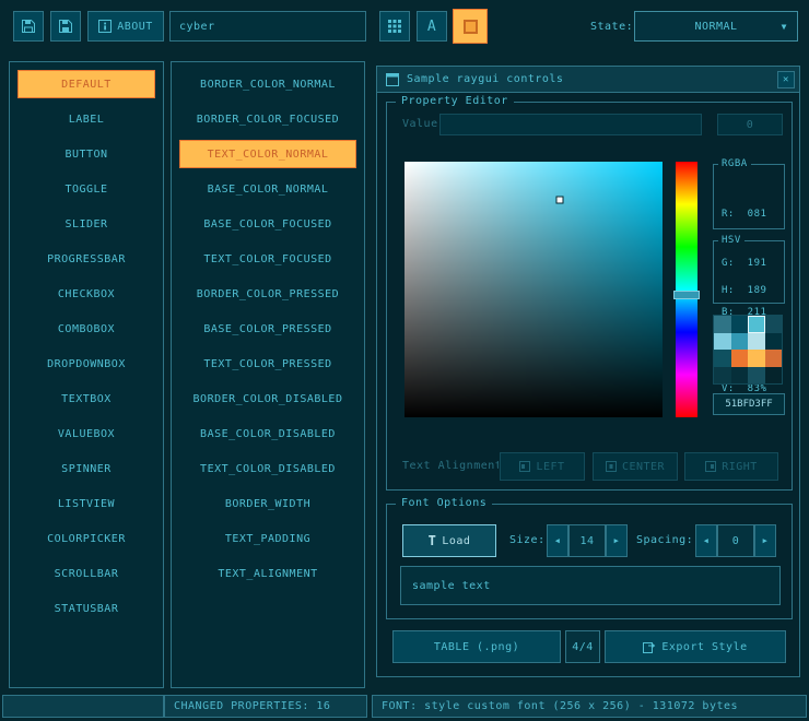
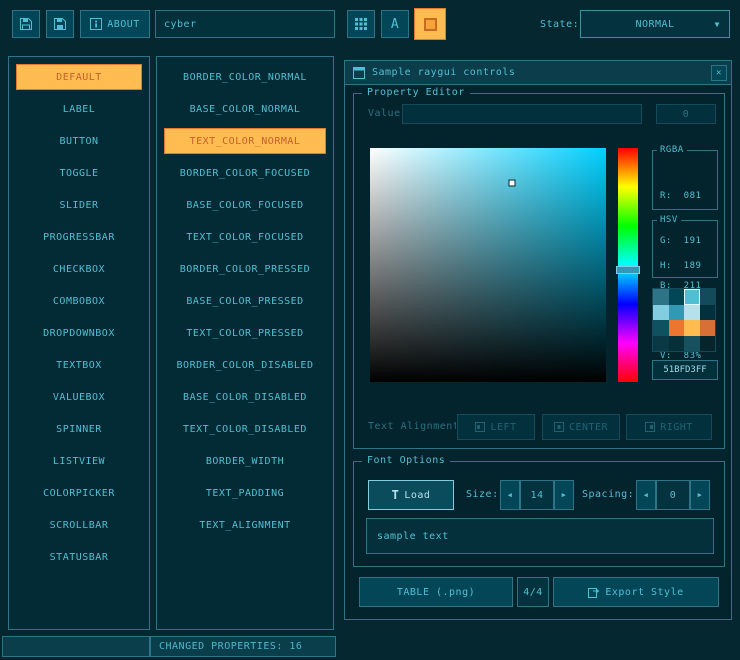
  ABOUT
  cyber
  A
  State:
  NORMAL
  ▼
  DEFAULT
  LABEL
  BUTTON
  TOGGLE
  SLIDER
  PROGRESSBAR
  CHECKBOX
  COMBOBOX
  DROPDOWNBOX
  TEXTBOX
  VALUEBOX
  SPINNER
  LISTVIEW
  COLORPICKER
  SCROLLBAR
  STATUSBAR
  BORDER_COLOR_NORMAL
- BORDER_COLOR_FOCUSED
+ BASE_COLOR_NORMAL
  TEXT_COLOR_NORMAL
- BASE_COLOR_NORMAL
+ BORDER_COLOR_FOCUSED
  BASE_COLOR_FOCUSED
  TEXT_COLOR_FOCUSED
  BORDER_COLOR_PRESSED
  BASE_COLOR_PRESSED
  TEXT_COLOR_PRESSED
  BORDER_COLOR_DISABLED
  BASE_COLOR_DISABLED
  TEXT_COLOR_DISABLED
  BORDER_WIDTH
  TEXT_PADDING
  TEXT_ALIGNMENT
  Sample raygui controls
  ✕
  Property Editor
  Value
  0
  RGBA
  R: 081
  G: 191
  B: 211
  HSV
  H: 189
  V: 83%
  51BFD3FF
  Text Alignmen
  LEFT
  CENTER
  RIGHT
  Font Options
  T
  Load
  Size:
  ◀
  14
  ▶
  Spacing:
  ◀
  0
  ▶
  sample text
  TABLE (.png)
  4/4
  Export Style
  CHANGED PROPERTIES: 16
- FONT: style custom font (256 x 256) - 131072 bytes
